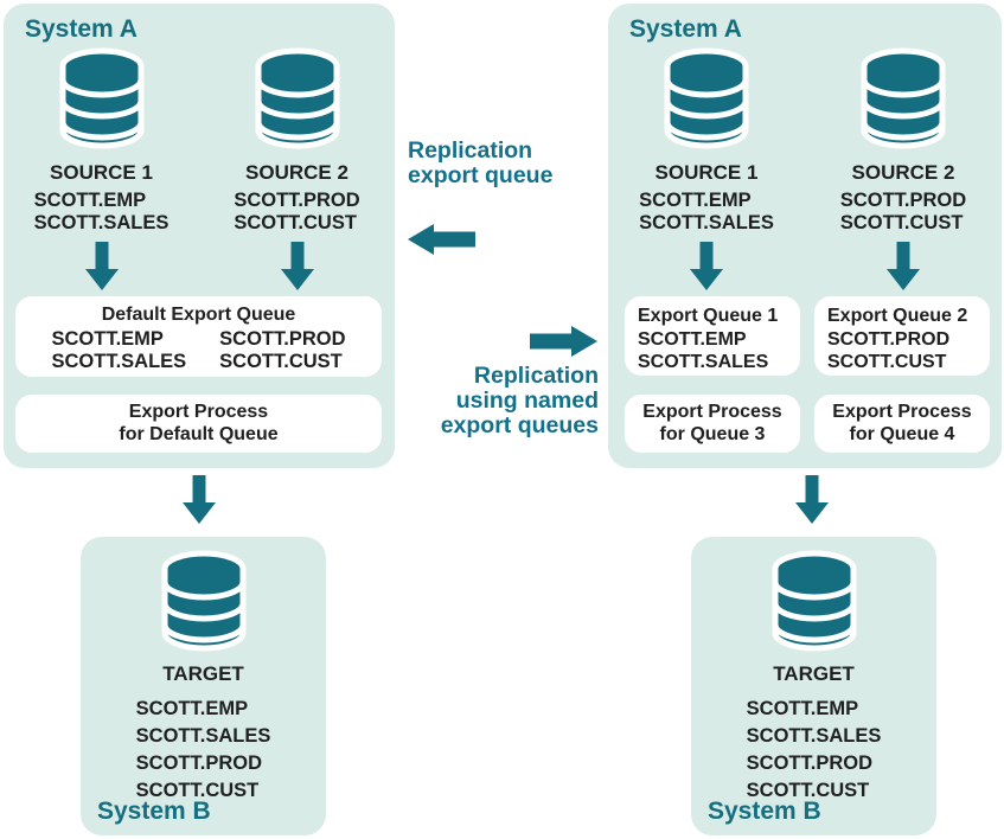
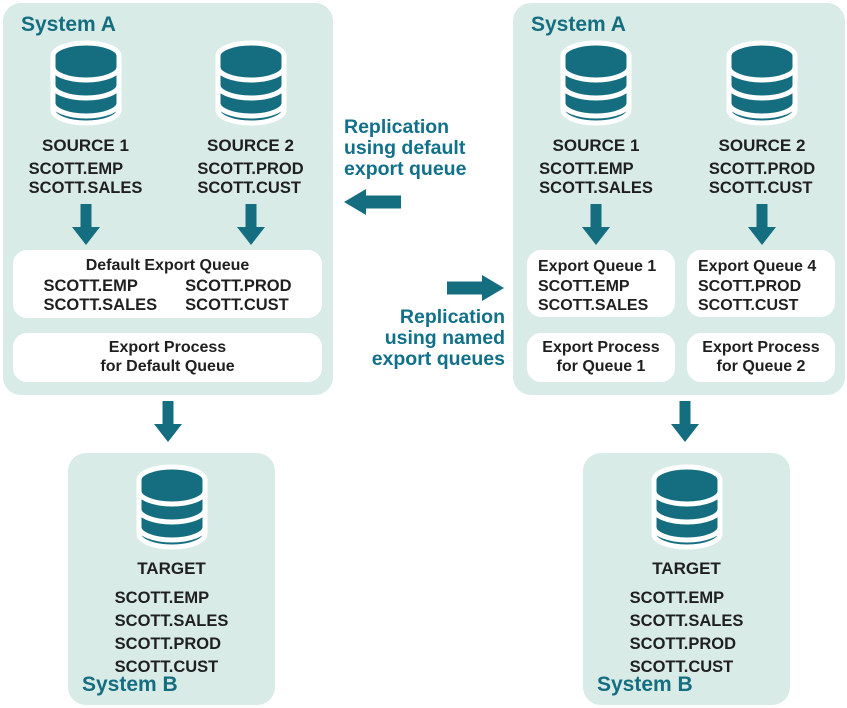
  System A
  SOURCE 1
  SCOTT.EMP
  SCOTT.SALES
  SOURCE 2
  SCOTT.PROD
  SCOTT.CUST
  Default Export Queue
  SCOTT.EMP
  SCOTT.PROD
  SCOTT.SALES
  SCOTT.CUST
  Export Process
  for Default Queue
  TARGET
  SCOTT.EMP
  SCOTT.SALES
  SCOTT.PROD
  SCOTT.CUST
  System B
  Replication
+ using default
  export queue
  Replication
  using named
  export queues
  System A
  SOURCE 1
  SCOTT.EMP
  SCOTT.SALES
  SOURCE 2
  SCOTT.PROD
  SCOTT.CUST
  Export Queue 1
  SCOTT.EMP
  SCOTT.SALES
- Export Queue 2
+ Export Queue 4
  SCOTT.PROD
  SCOTT.CUST
  Export Process
- for Queue 3
+ for Queue 1
  Export Process
- for Queue 4
+ for Queue 2
  TARGET
  SCOTT.EMP
  SCOTT.SALES
  SCOTT.PROD
  SCOTT.CUST
  System B
